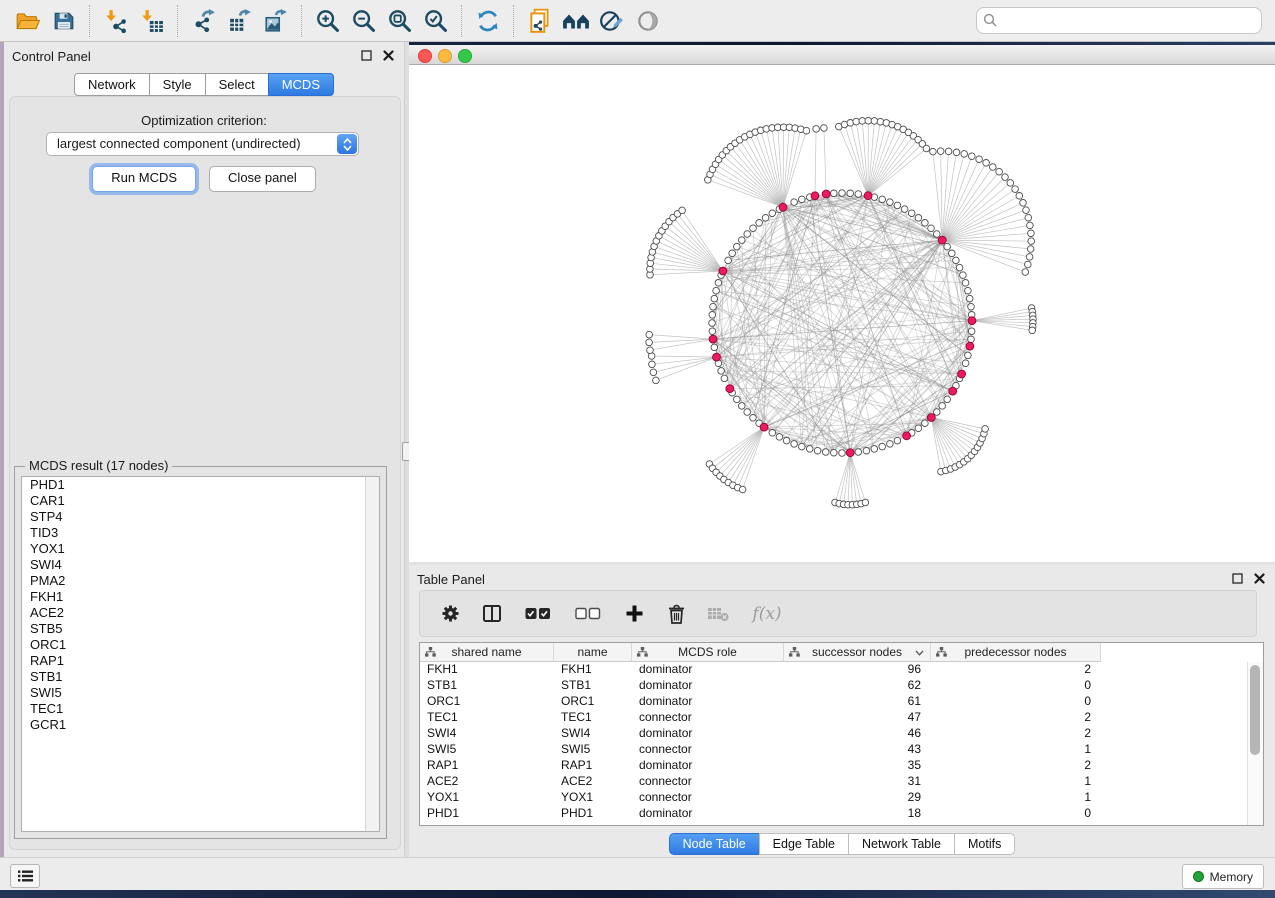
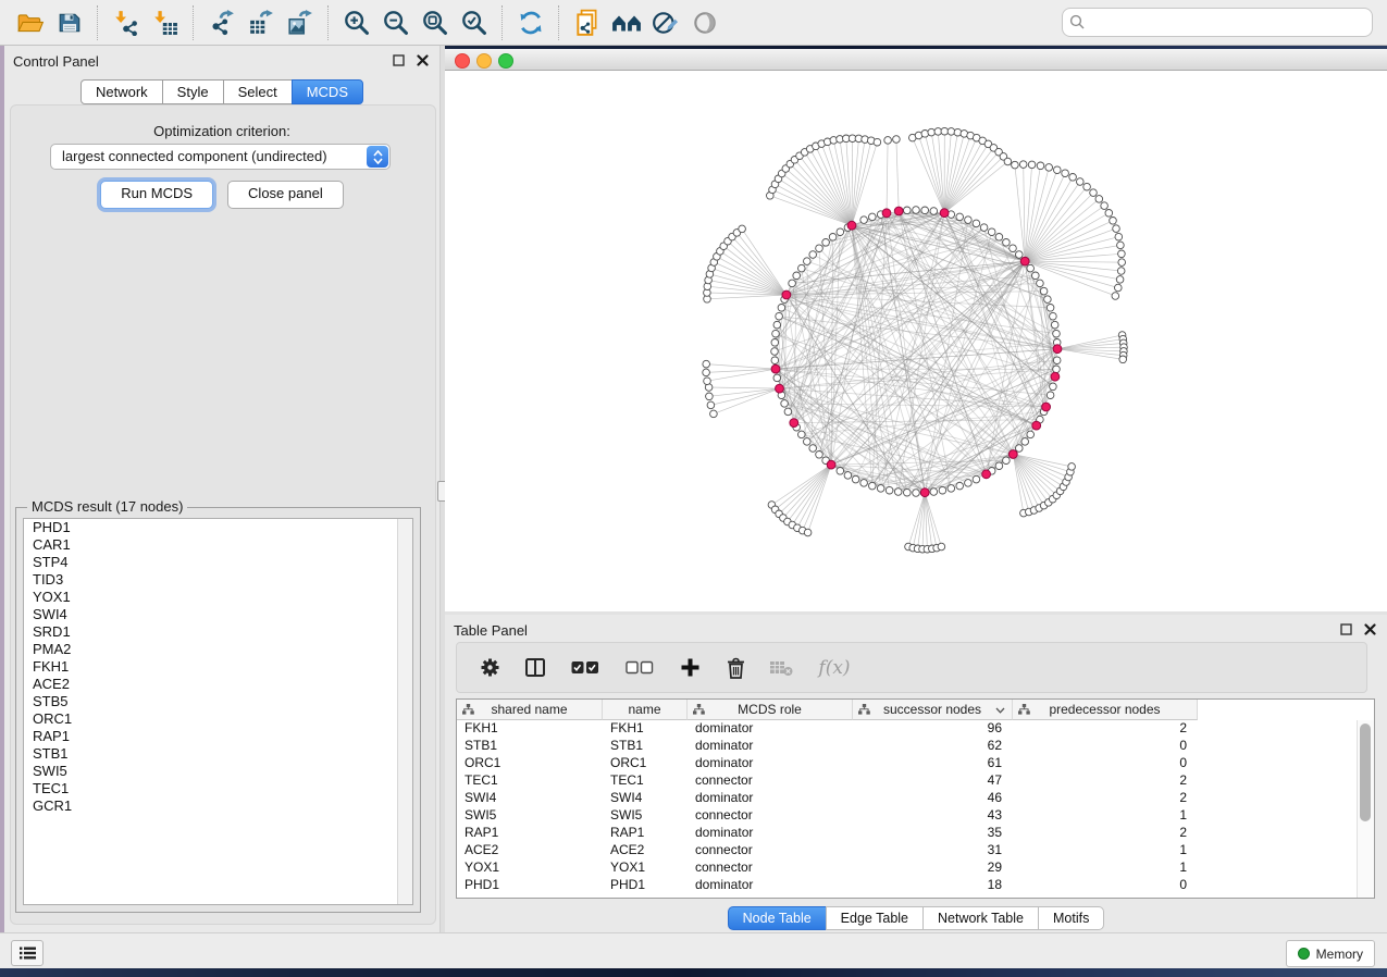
  Control Panel
  Network
  Style
  Select
  MCDS
  Optimization criterion:
  largest connected component (undirected)
  Run MCDS
  Close panel
  MCDS result (17 nodes)
  PHD1
  CAR1
  STP4
  TID3
  YOX1
  SWI4
+ SRD1
  PMA2
  FKH1
  ACE2
  STB5
  ORC1
  RAP1
  STB1
  SWI5
  TEC1
  GCR1
  Table Panel
  f(x)
  shared name
  name
  MCDS role
  successor nodes
  predecessor nodes
  FKH1
  FKH1
  dominator
  96
  2
  STB1
  STB1
  dominator
  62
  0
  ORC1
  ORC1
  dominator
  61
  0
  TEC1
  TEC1
  connector
  47
  2
  SWI4
  SWI4
  dominator
  46
  2
  SWI5
  SWI5
  connector
  43
  1
  RAP1
  RAP1
  dominator
  35
  2
  ACE2
  ACE2
  connector
  31
  1
  YOX1
  YOX1
  connector
  29
  1
  PHD1
  PHD1
  dominator
  18
  0
  Node Table
  Edge Table
  Network Table
  Motifs
  Memory
